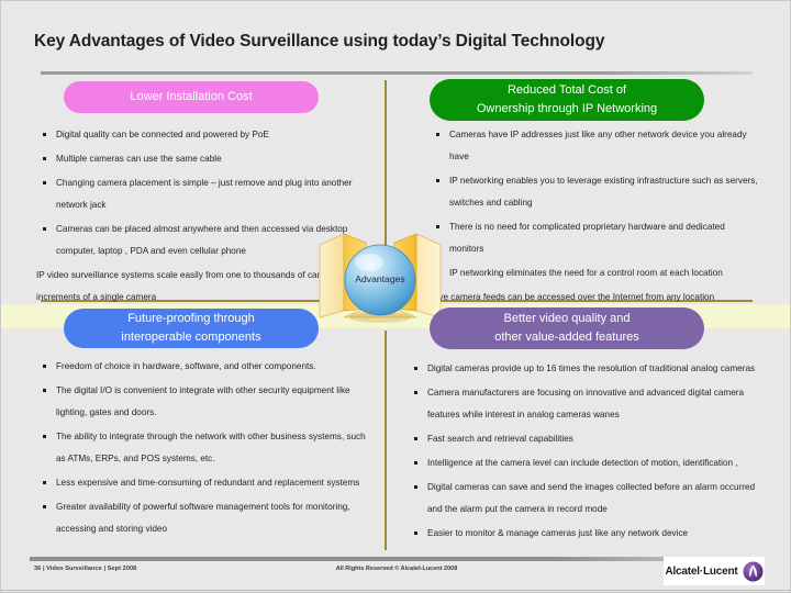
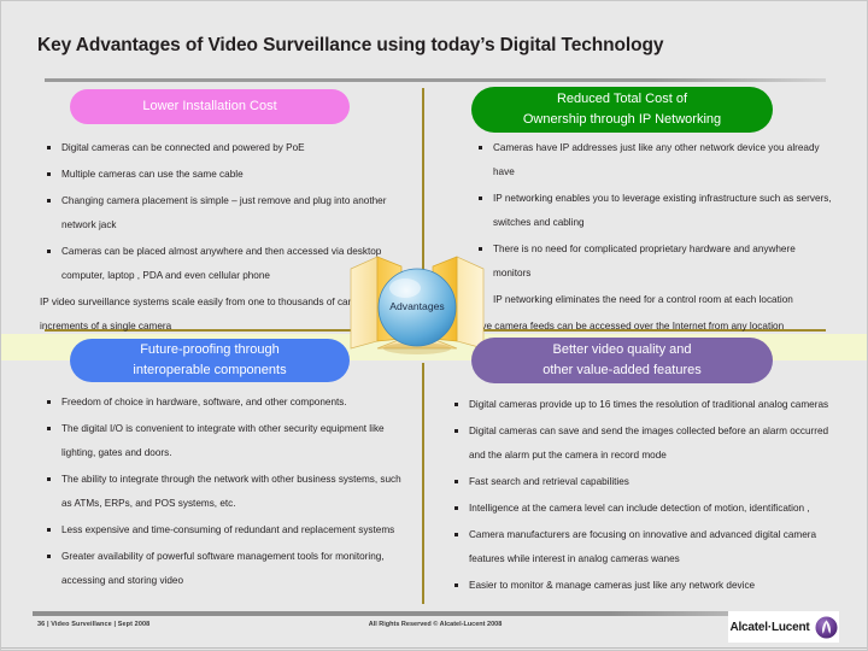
  Key Advantages of Video Surveillance using today’s Digital Technology
  Lower Installation Cost
- Digital quality can be connected and powered by PoE
+ Digital cameras can be connected and powered by PoE
  Multiple cameras can use the same cable
  Changing camera placement is simple – just remove and plug into another network jack
  Cameras can be placed almost anywhere and then accessed via desktop computer, laptop , PDA and even cellular phone
  IP video surveillance systems scale easily from one to thousands of ca increments of a single camera
  Reduced Total Cost of
  Ownership through IP Networking
  Cameras have IP addresses just like any other network device you already have
  IP networking enables you to leverage existing infrastructure such as servers, switches and cabling
- There is no need for complicated proprietary hardware and dedicated monitors
+ There is no need for complicated proprietary hardware and anywhere monitors
  IP networking eliminates the need for a control room at each location
  ve camera feeds can be accessed over the Internet from any location
  Advantages
  Future-proofing through
  interoperable components
  Freedom of choice in hardware, software, and other components.
  The digital I/O is convenient to integrate with other security equipment like lighting, gates and doors.
  The ability to integrate through the network with other business systems, such as ATMs, ERPs, and POS systems, etc.
  Less expensive and time-consuming of redundant and replacement systems
  Greater availability of powerful software management tools for monitoring, accessing and storing video
  Better video quality and
  other value-added features
  Digital cameras provide up to 16 times the resolution of traditional analog cameras
- Camera manufacturers are focusing on innovative and advanced digital camera features while interest in analog cameras wanes
+ Digital cameras can save and send the images collected before an alarm occurred and the alarm put the camera in record mode
  Fast search and retrieval capabilities
  Intelligence at the camera level can include detection of motion, identification ,
- Digital cameras can save and send the images collected before an alarm occurred and the alarm put the camera in record mode
+ Camera manufacturers are focusing on innovative and advanced digital camera features while interest in analog cameras wanes
  Easier to monitor & manage cameras just like any network device
  Alcatel·Lucent
